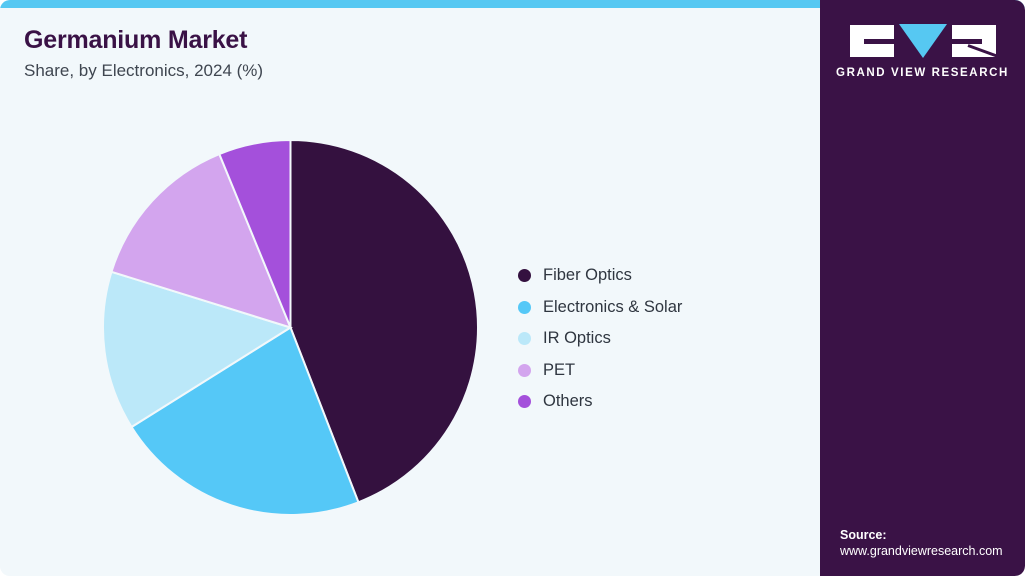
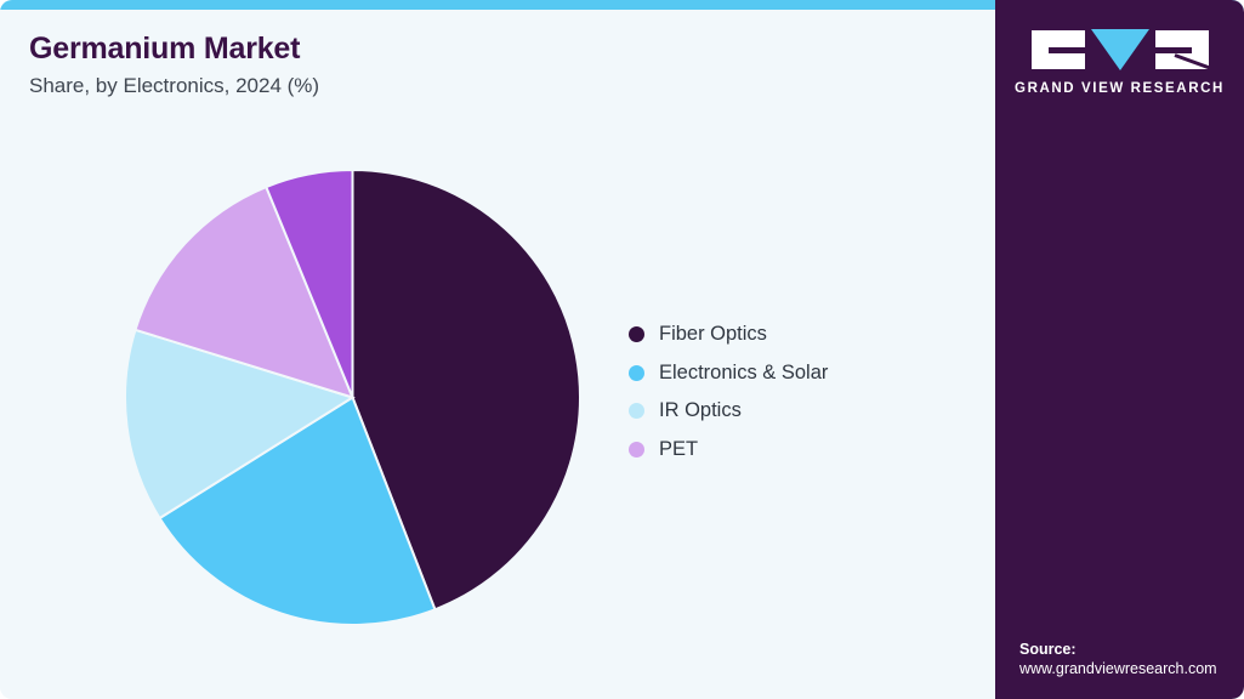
  Germanium Market
  Share, by Electronics, 2024 (%)
  Fiber Optics
  Electronics & Solar
  IR Optics
  PET
- Others
  GRAND VIEW RESEARCH
  Source:
  www.grandviewresearch.com
